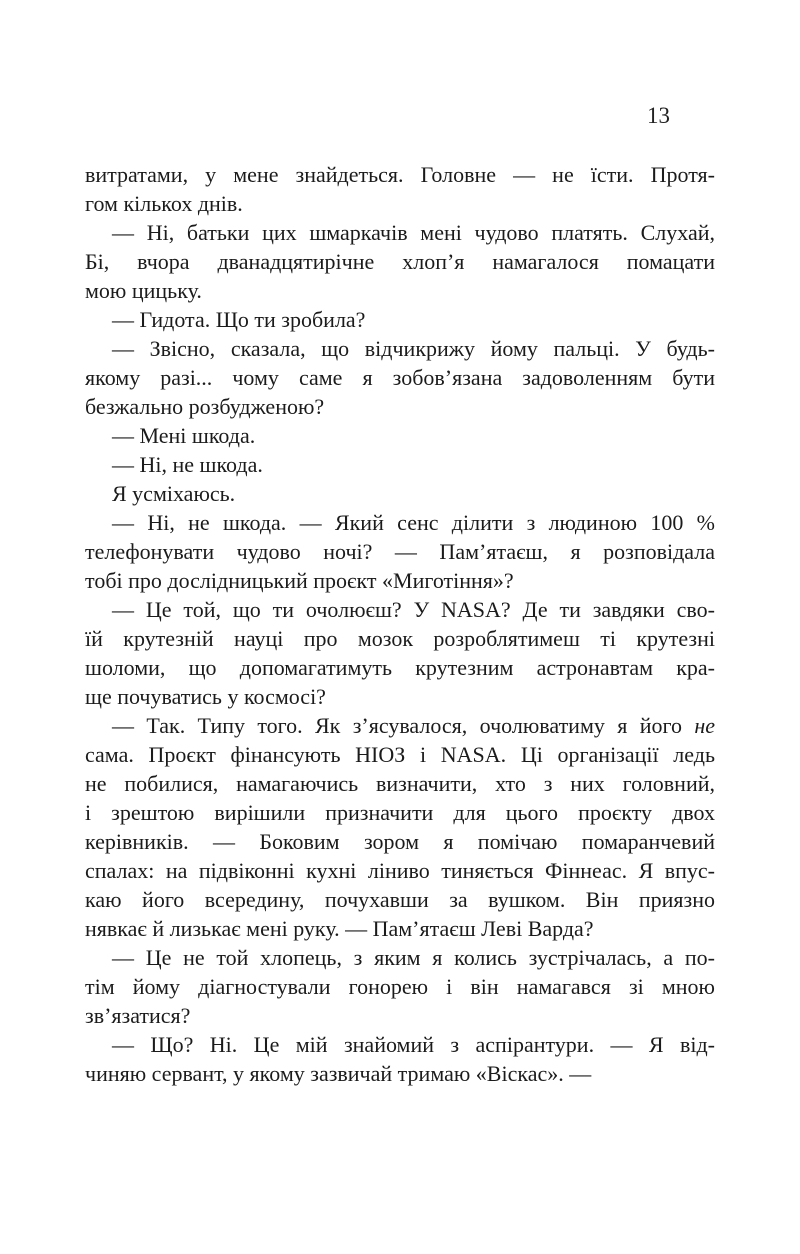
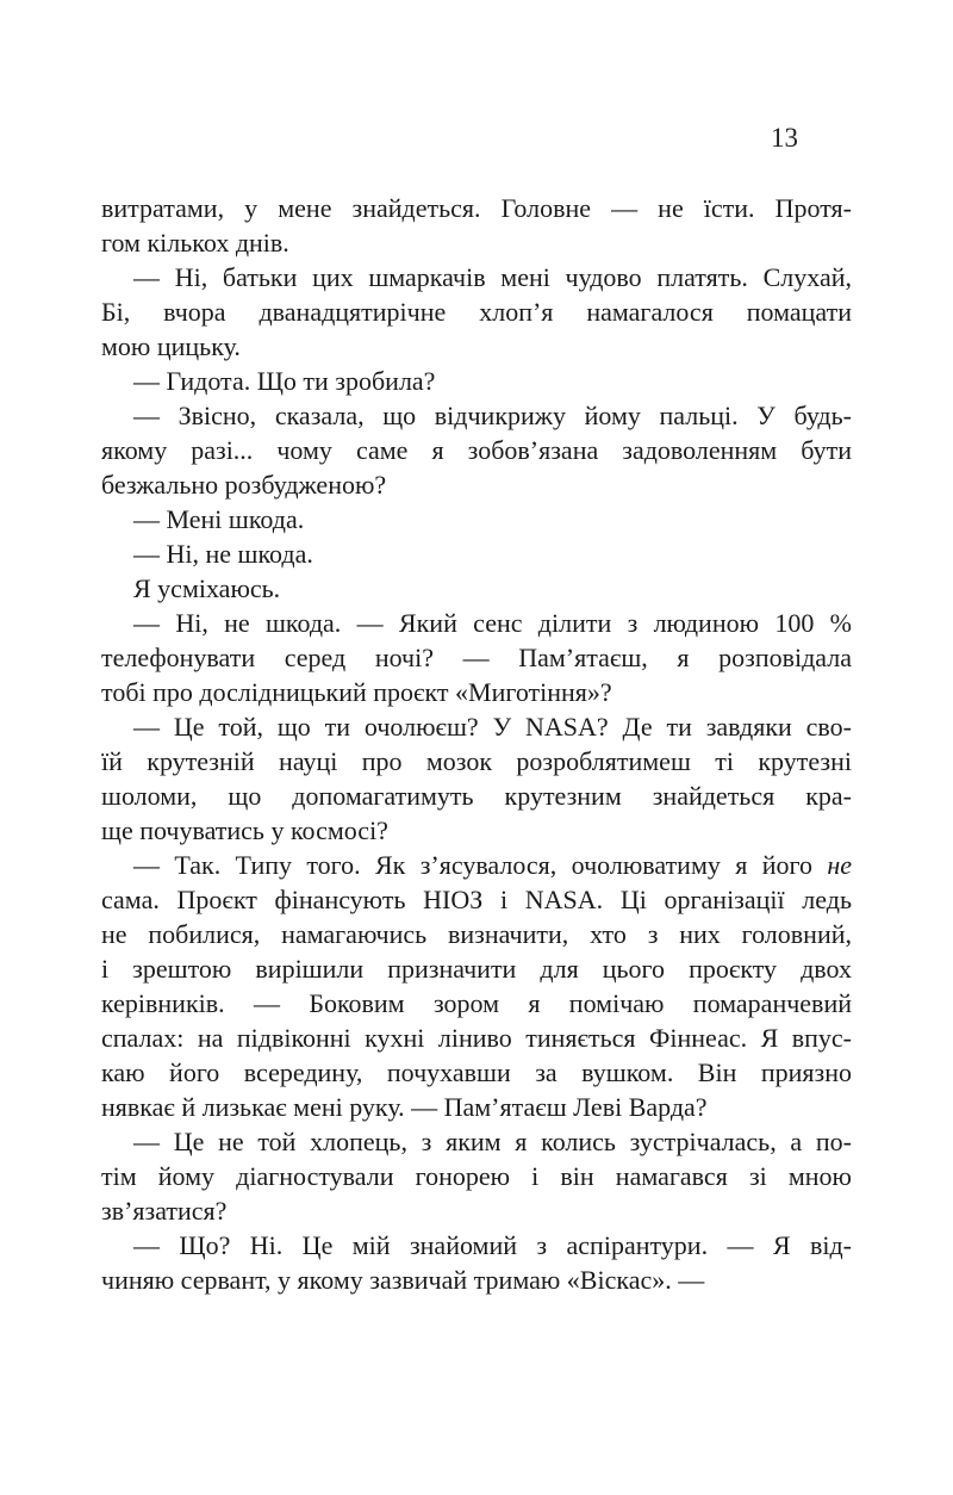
  13
  витратами, у мене знайдеться. Головне — не їсти. Протя-
  гом кількох днів.
  — Ні, батьки цих шмаркачів мені чудово платять. Слухай,
  Бі, вчора дванадцятирічне хлоп’я намагалося помацати
  мою цицьку.
  — Гидота. Що ти зробила?
  — Звісно, сказала, що відчикрижу йому пальці. У будь-
  якому разі... чому саме я зобов’язана задоволенням бути
  безжально розбудженою?
  — Мені шкода.
  — Ні, не шкода.
  Я усміхаюсь.
  — Ні, не шкода. — Який сенс ділити з людиною 100 %
- телефонувати чудово ночі? — Пам’ятаєш, я розповідала
+ телефонувати серед ночі? — Пам’ятаєш, я розповідала
  тобі про дослідницький проєкт «Миготіння»?
  — Це той, що ти очолюєш? У NASA? Де ти завдяки сво-
  їй крутезній науці про мозок розроблятимеш ті крутезні
- шоломи, що допомагатимуть крутезним астронавтам кра-
+ шоломи, що допомагатимуть крутезним знайдеться кра-
  ще почуватись у космосі?
  — Так. Типу того. Як з’ясувалося, очолюватиму я його не
  сама. Проєкт фінансують НІОЗ і NASA. Ці організації ледь
  не побилися, намагаючись визначити, хто з них головний,
  і зрештою вирішили призначити для цього проєкту двох
  керівників. — Боковим зором я помічаю помаранчевий
  спалах: на підвіконні кухні ліниво тиняється Фіннеас. Я впус-
  каю його всередину, почухавши за вушком. Він приязно
  нявкає й лизькає мені руку. — Пам’ятаєш Леві Варда?
  — Це не той хлопець, з яким я колись зустрічалась, а по-
  тім йому діагностували гонорею і він намагався зі мною
  зв’язатися?
  — Що? Ні. Це мій знайомий з аспірантури. — Я від-
  чиняю сервант, у якому зазвичай тримаю «Віскас». —
